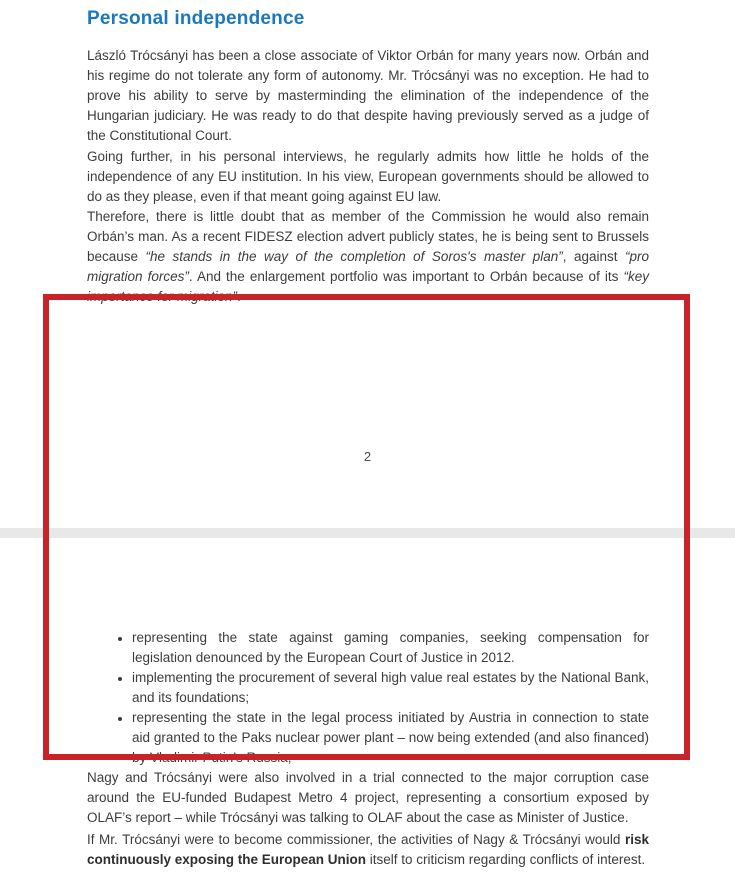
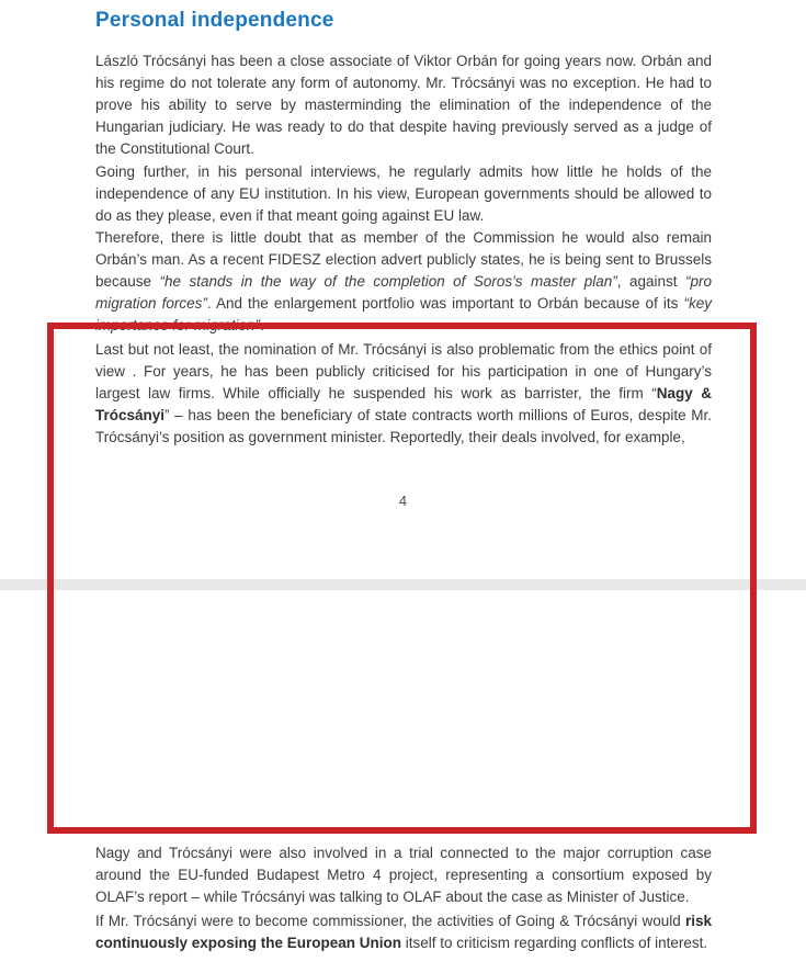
  Personal independence
- László Trócsányi has been a close associate of Viktor Orbán for many years now. Orbán and his regime do not tolerate any form of autonomy. Mr. Trócsányi was no exception. He had to prove his ability to serve by masterminding the elimination of the independence of the Hungarian judiciary. He was ready to do that despite having previously served as a judge of the Constitutional Court.
+ László Trócsányi has been a close associate of Viktor Orbán for going years now. Orbán and his regime do not tolerate any form of autonomy. Mr. Trócsányi was no exception. He had to prove his ability to serve by masterminding the elimination of the independence of the Hungarian judiciary. He was ready to do that despite having previously served as a judge of the Constitutional Court.
  Going further, in his personal interviews, he regularly admits how little he holds of the independence of any EU institution. In his view, European governments should be allowed to do as they please, even if that meant going against EU law.
  Therefore, there is little doubt that as member of the Commission he would also remain Orbán’s man. As a recent FIDESZ election advert publicly states, he is being sent to Brussels because “he stands in the way of the completion of Soros's master plan”, against “pro migration forces”. And the enlargement portfolio was important to Orbán because of its “key importance for migration”.
+ Last but not least, the nomination of Mr. Trócsányi is also problematic from the ethics point of view . For years, he has been publicly criticised for his participation in one of Hungary’s largest law firms. While officially he suspended his work as barrister, the firm “Nagy & Trócsányi” – has been the beneficiary of state contracts worth millions of Euros, despite Mr. Trócsányi’s position as government minister. Reportedly, their deals involved, for example,
- 2
+ 4
- representing the state against gaming companies, seeking compensation for legislation denounced by the European Court of Justice in 2012.
- implementing the procurement of several high value real estates by the National Bank, and its foundations;
- representing the state in the legal process initiated by Austria in connection to state aid granted to the Paks nuclear power plant – now being extended (and also financed) by Vladimir Putin’s Russia;
  Nagy and Trócsányi were also involved in a trial connected to the major corruption case around the EU-funded Budapest Metro 4 project, representing a consortium exposed by OLAF’s report – while Trócsányi was talking to OLAF about the case as Minister of Justice.
- If Mr. Trócsányi were to become commissioner, the activities of Nagy & Trócsányi would risk continuously exposing the European Union itself to criticism regarding conflicts of interest.
+ If Mr. Trócsányi were to become commissioner, the activities of Going & Trócsányi would risk continuously exposing the European Union itself to criticism regarding conflicts of interest.
